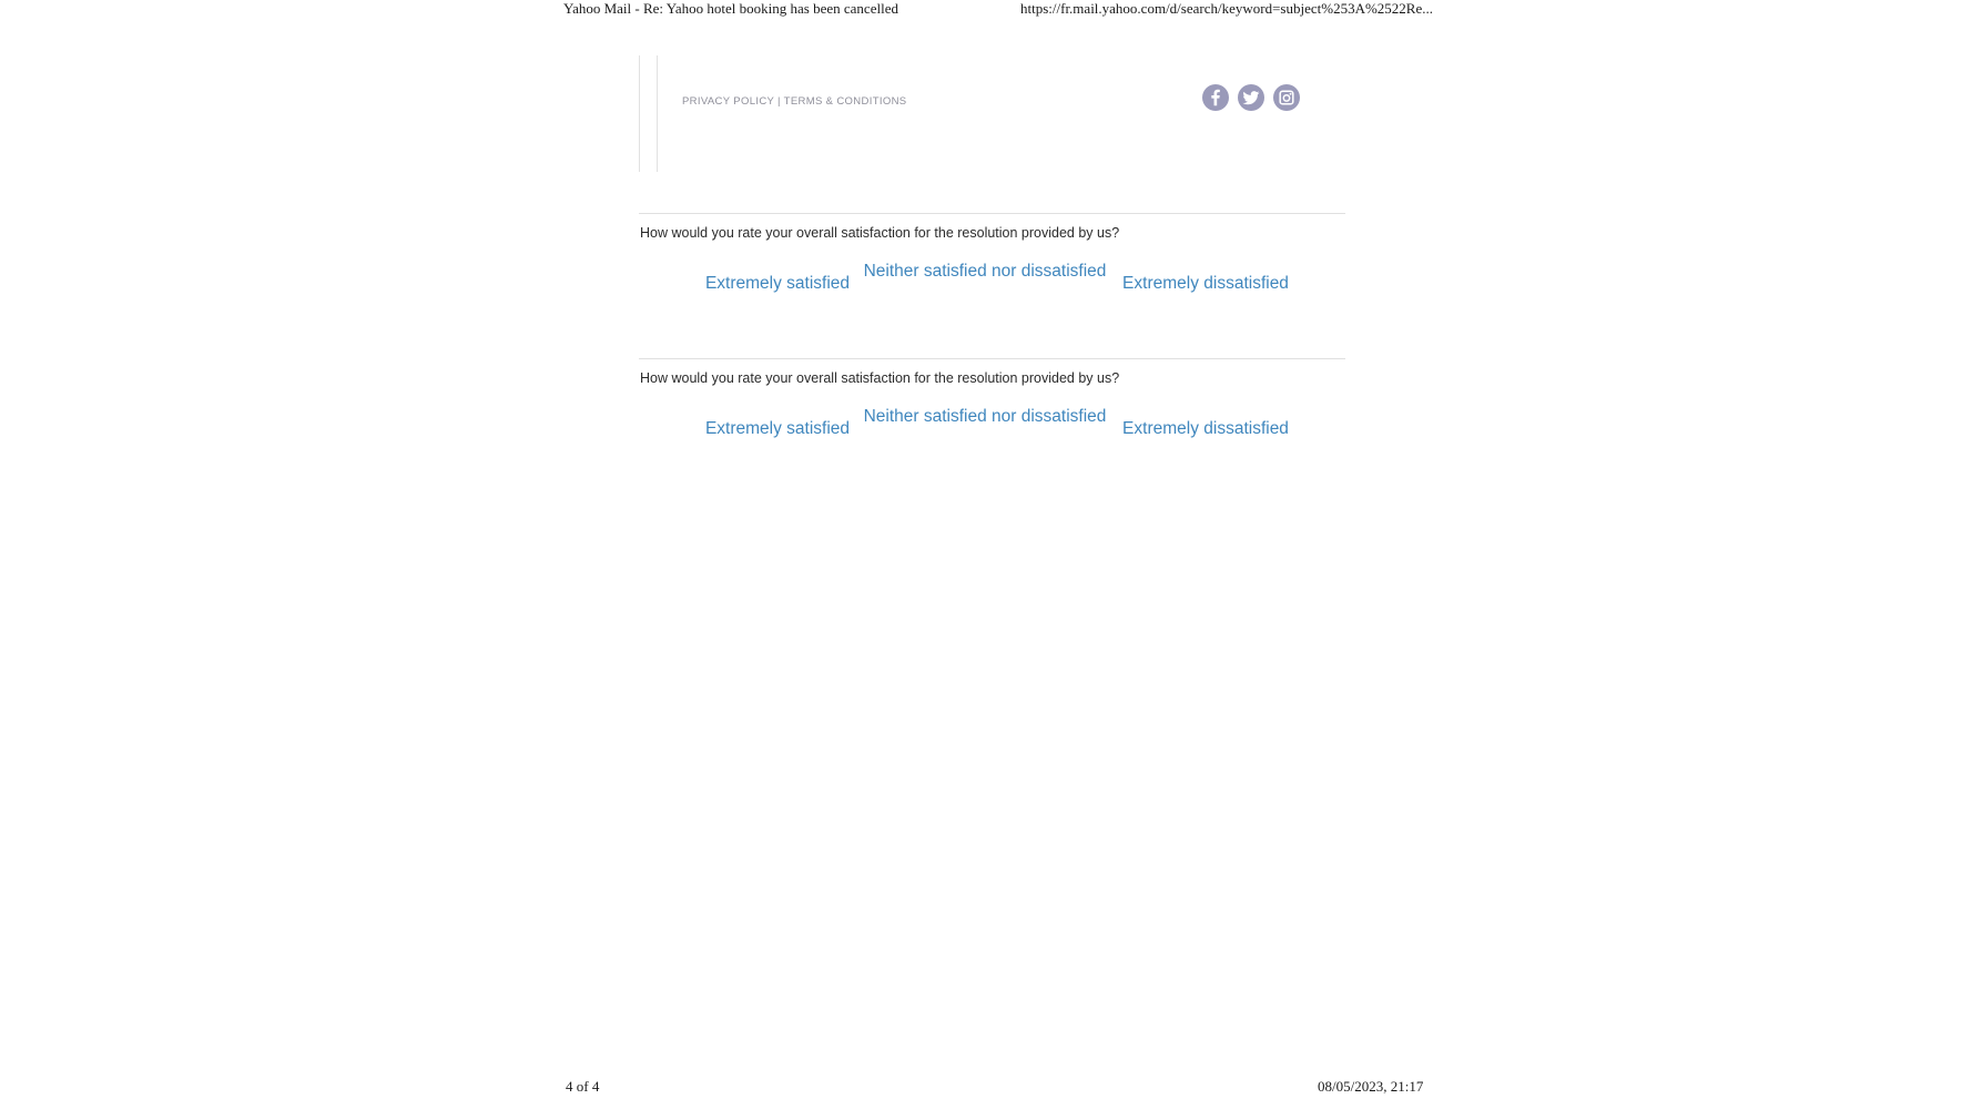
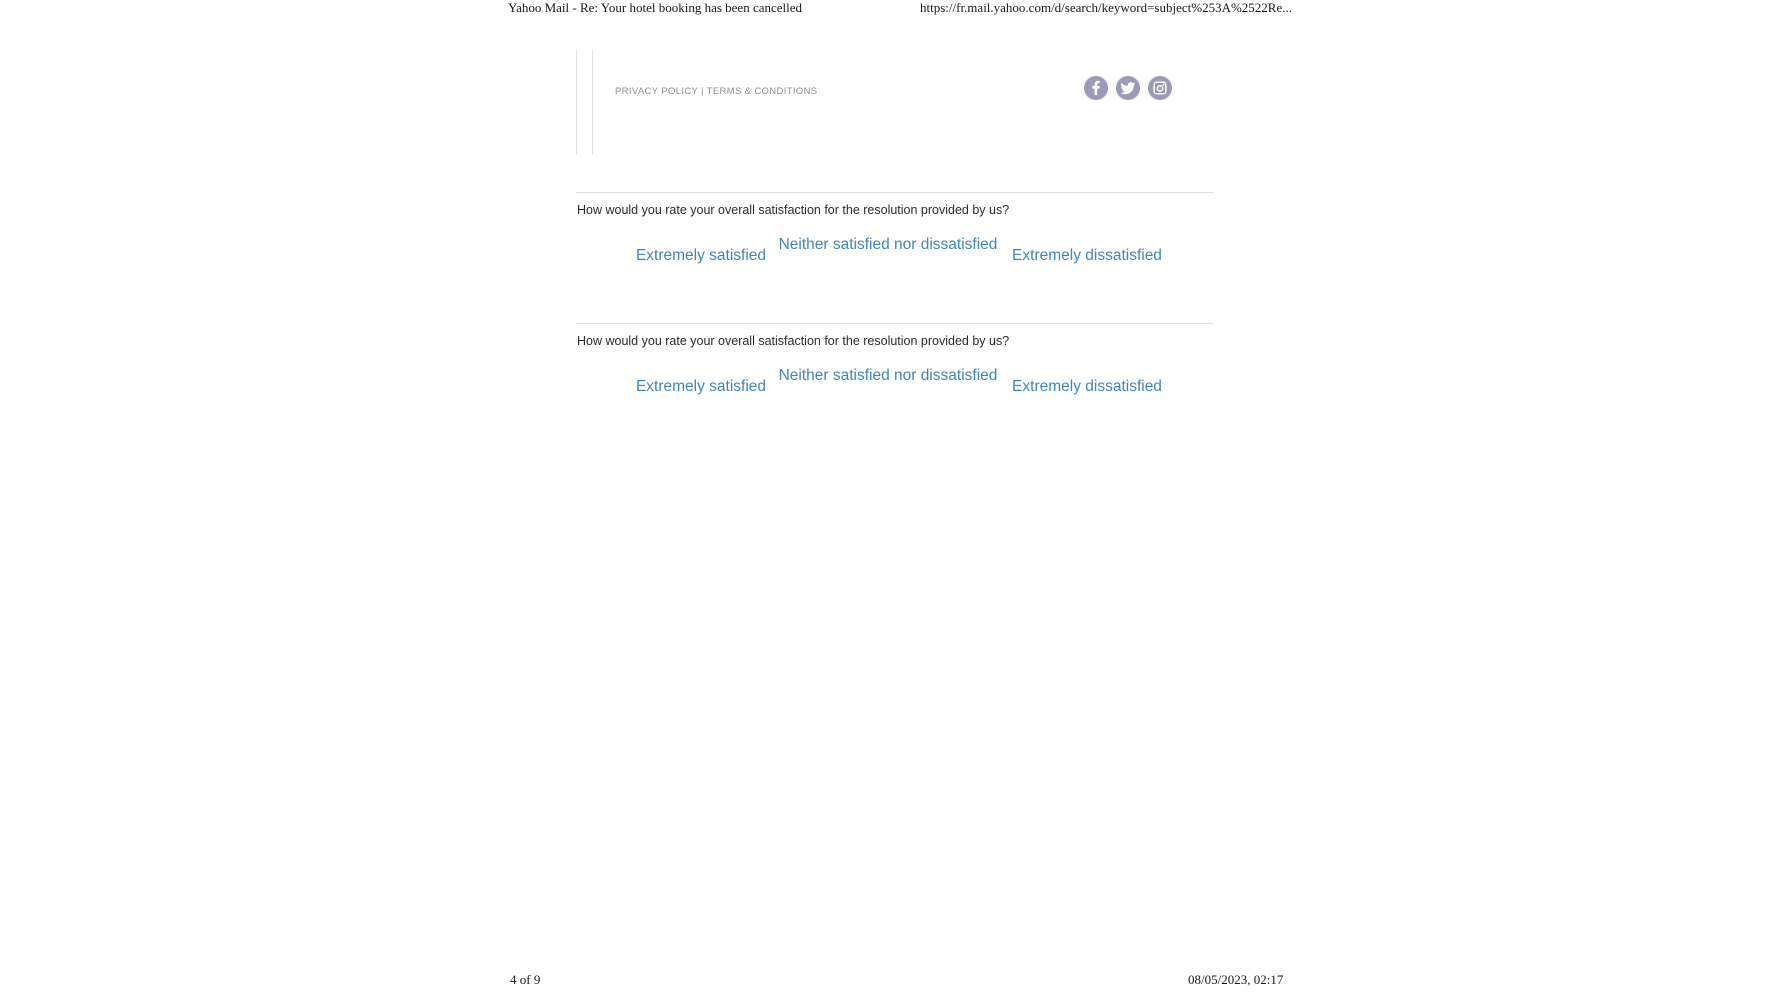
- Yahoo Mail - Re: Yahoo hotel booking has been cancelled
+ Yahoo Mail - Re: Your hotel booking has been cancelled
  https://fr.mail.yahoo.com/d/search/keyword=subject%253A%2522Re...
  PRIVACY POLICY | TERMS & CONDITIONS
  How would you rate your overall satisfaction for the resolution provided by us?
  Extremely satisfied
  Neither satisfied nor dissatisfied
  Extremely dissatisfied
  How would you rate your overall satisfaction for the resolution provided by us?
  Extremely satisfied
  Neither satisfied nor dissatisfied
  Extremely dissatisfied
- 4 of 4
+ 4 of 9
- 08/05/2023, 21:17
+ 08/05/2023, 02:17
